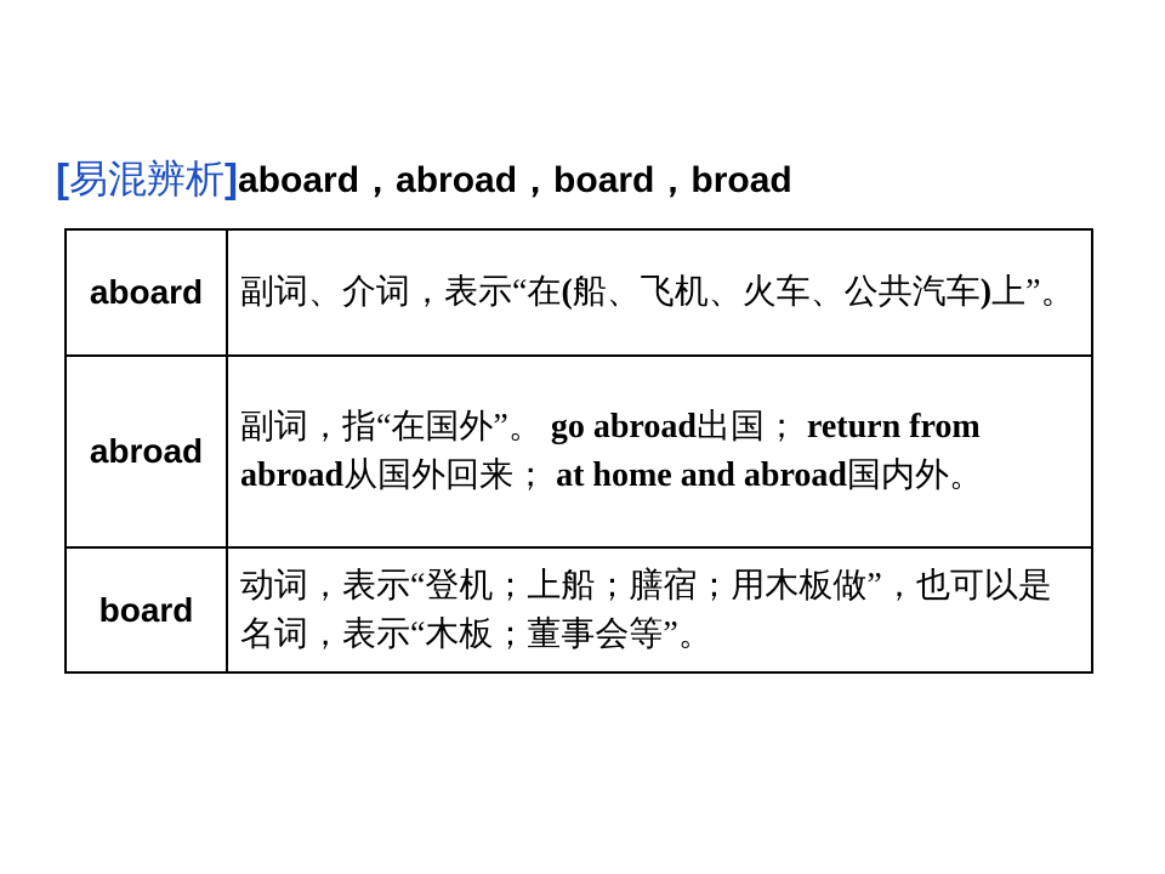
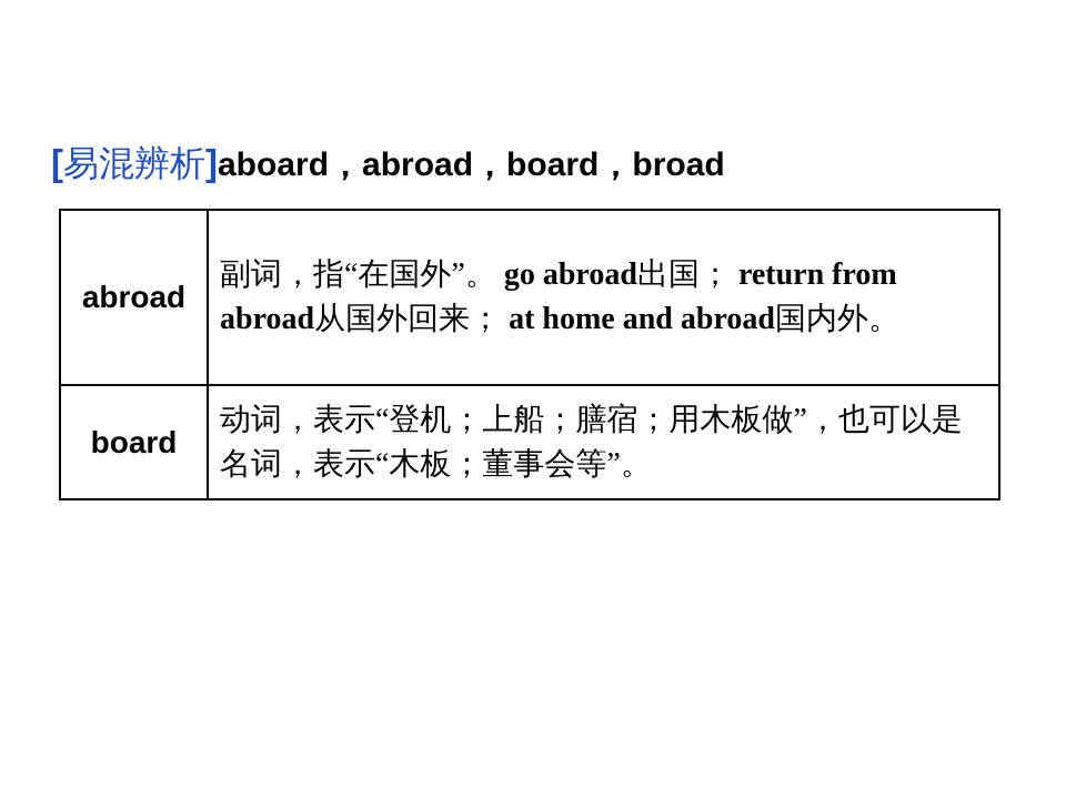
  [易混辨析]aboard，abroad，board，broad
- aboard	副词、介词，表示“在(船、飞机、火车、公共汽车)上”。
  abroad	副词，指“在国外”。 go abroad出国； return from abroad从国外回来； at home and abroad国内外。
  board	动词，表示“登机；上船；膳宿；用木板做”，也可以是名词，表示“木板；董事会等”。
